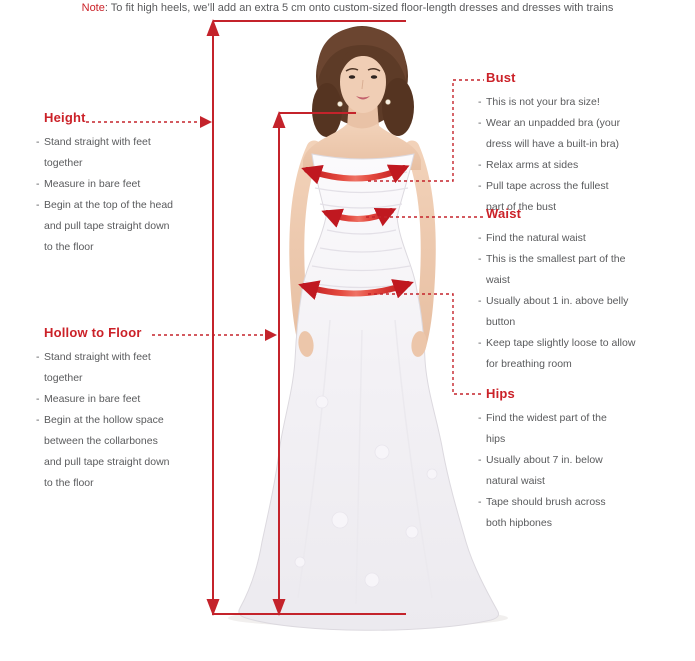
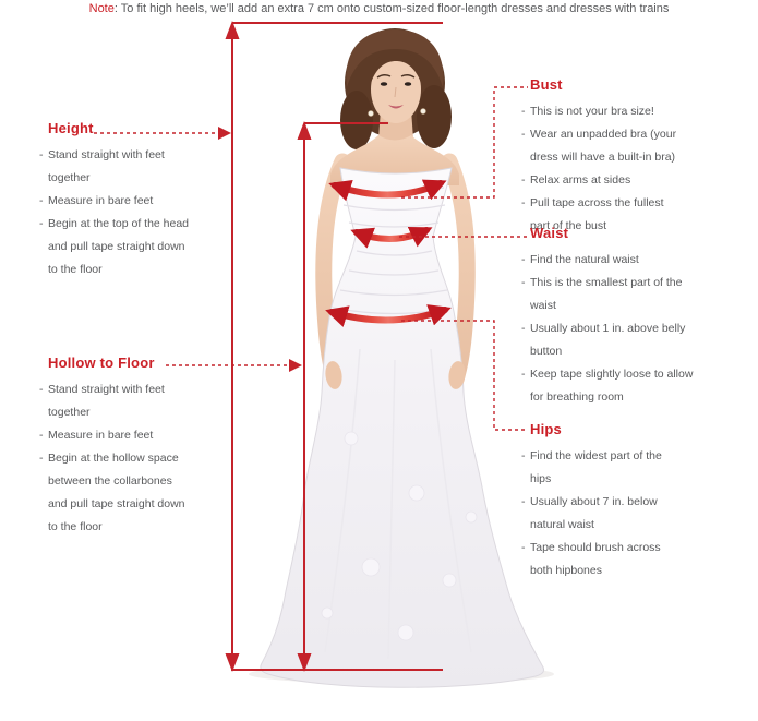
  Height
  -
  Stand straight with feet
  together
  -
  Measure in bare feet
  -
  Begin at the top of the head
  and pull tape straight down
  to the floor
  Hollow to Floor
  -
  Stand straight with feet
  together
  -
  Measure in bare feet
  -
  Begin at the hollow space
  between the collarbones
  and pull tape straight down
  to the floor
  Bust
  -
  This is not your bra size!
  -
  Wear an unpadded bra (your
  dress will have a built-in bra)
  -
  Relax arms at sides
  -
  Pull tape across the fullest
  part of the bust
  Waist
  -
  Find the natural waist
  -
  This is the smallest part of the
  waist
  -
  Usually about 1 in. above belly
  button
  -
  Keep tape slightly loose to allow
  for breathing room
  Hips
  -
  Find the widest part of the
  hips
  -
  Usually about 7 in. below
  natural waist
  -
  Tape should brush across
  both hipbones
- Note: To fit high heels, we’ll add an extra 5 cm onto custom-sized floor-length dresses and dresses with trains
+ Note: To fit high heels, we’ll add an extra 7 cm onto custom-sized floor-length dresses and dresses with trains
